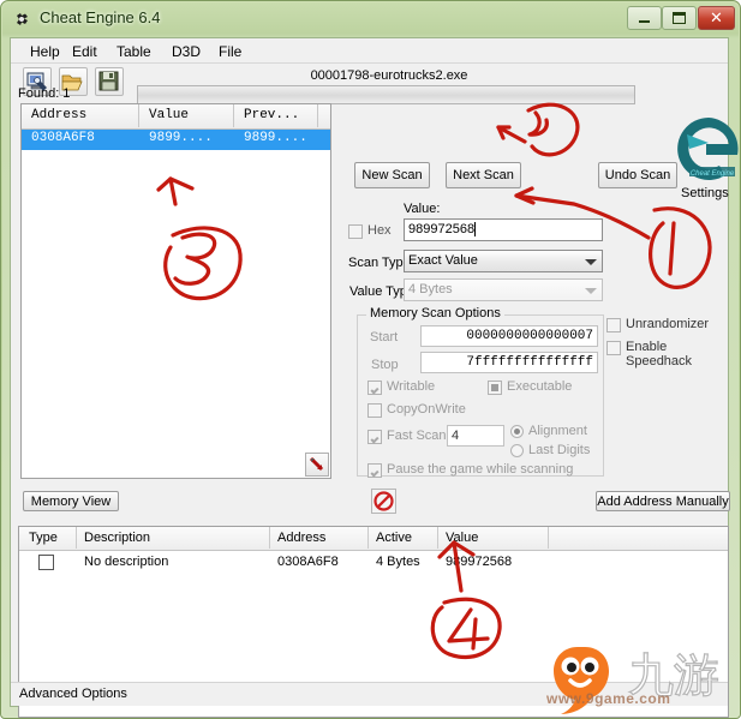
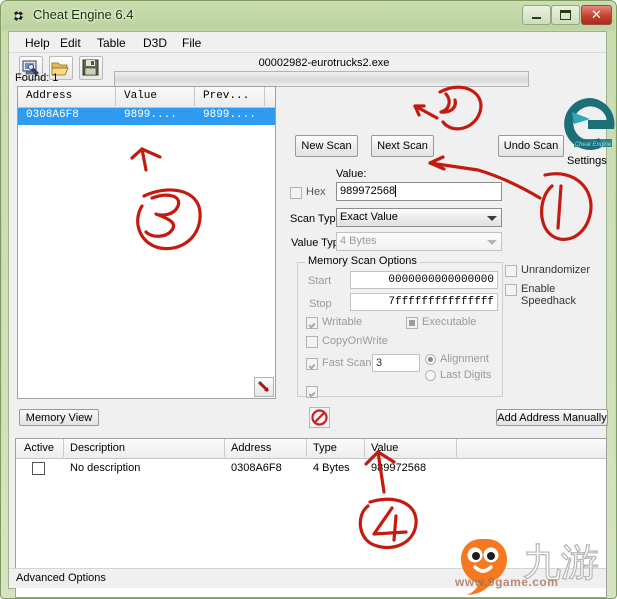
  Cheat Engine 6.4
  ✕
  Help
  Edit
  Table
  D3D
  File
- 00001798-eurotrucks2.exe
+ 00002982-eurotrucks2.exe
  Found: 1
  Address
  Value
  Prev...
  0308A6F8
  9899....
  9899....
  New Scan
  Next Scan
  Undo Scan
  Settings
  Value:
  Hex
  989972568
  Scan Typ
  Exact Value
  Value Ty
  4 Bytes
  Memory Scan Options
  Start
- 0000000000000007
+ 0000000000000000
  Stop
  7fffffffffffffff
  Writable
  Executable
  CopyOnWrite
  Fast Scan
- 4
+ 3
  Alignment
  Last Digits
- Pause the game while scanning
  Unrandomizer
  Enable Speedhack
  Memory View
  Add Address Manually
- Type
+ Active
  Description
  Address
- Active
+ Type
  Value
  No description
  0308A6F8
  4 Bytes
  99972568
  Advanced Options
  九游
  www.9game.com
